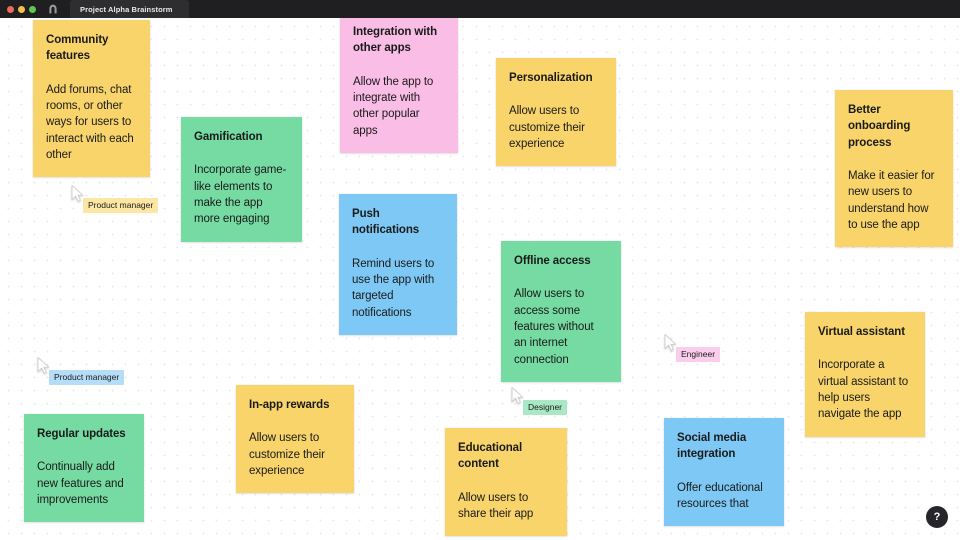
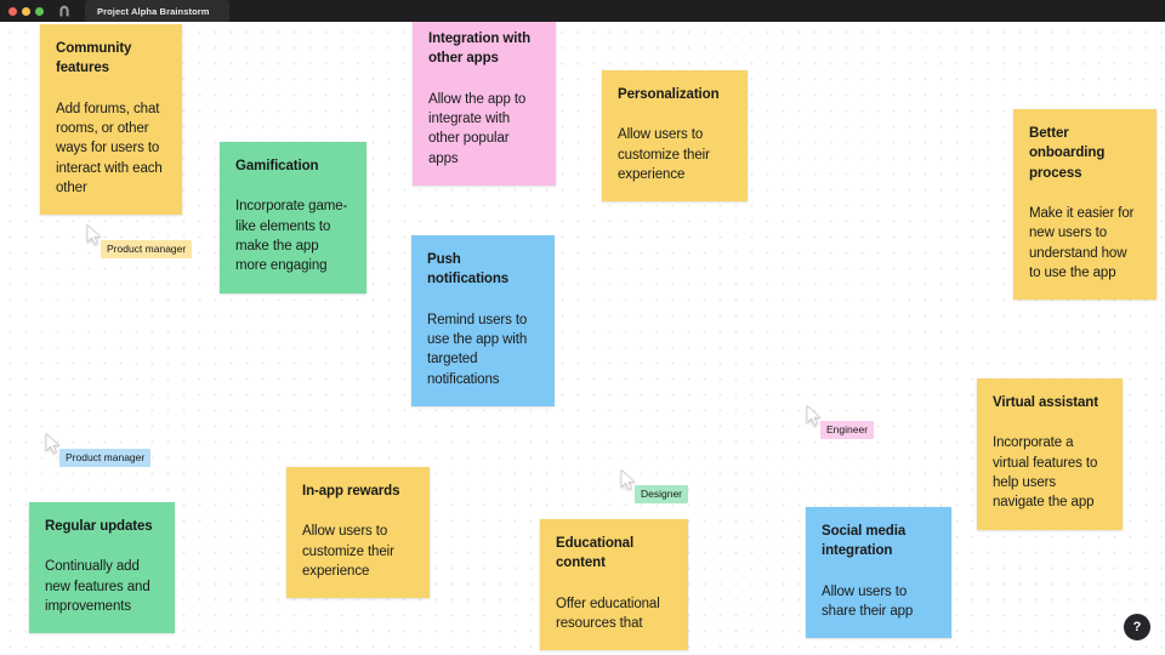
  Project Alpha Brainstorm
  Community features
  Add forums, chat rooms, or other ways for users to interact with each other
  Gamification
  Incorporate game-like elements to make the app more engaging
  Integration with other apps
  Allow the app to integrate with other popular apps
  Push notifications
  Remind users to use the app with targeted notifications
  Personalization
  Allow users to customize their experience
- Offline access
- Allow users to access some features without an internet connection
  Educational content
- Allow users to share their app
+ Offer educational resources that
  In-app rewards
  Allow users to customize their experience
  Regular updates
  Continually add new features and improvements
  Better onboarding process
  Make it easier for new users to understand how to use the app
  Virtual assistant
- Incorporate a virtual assistant to help users navigate the app
+ Incorporate a virtual features to help users navigate the app
  Social media integration
- Offer educational resources that
+ Allow users to share their app
  Product manager
  Product manager
  Designer
  Engineer
  ?
